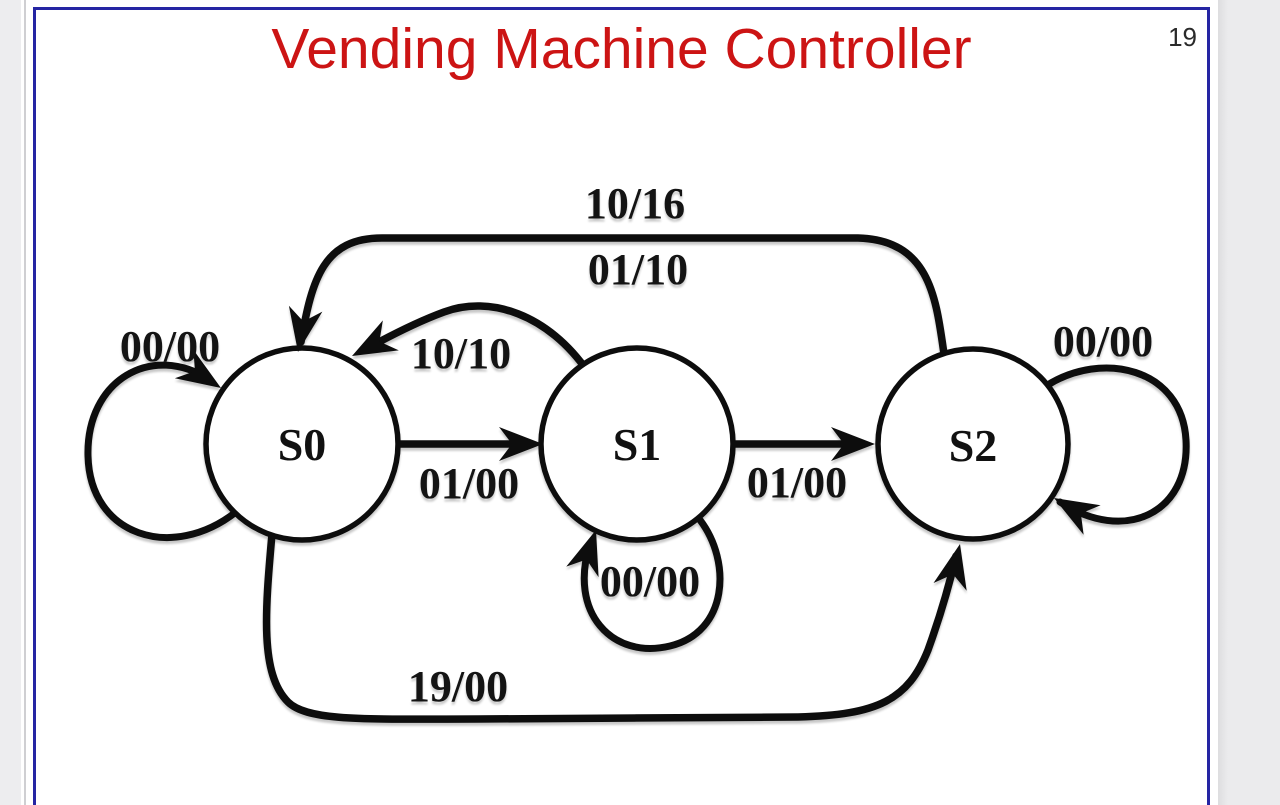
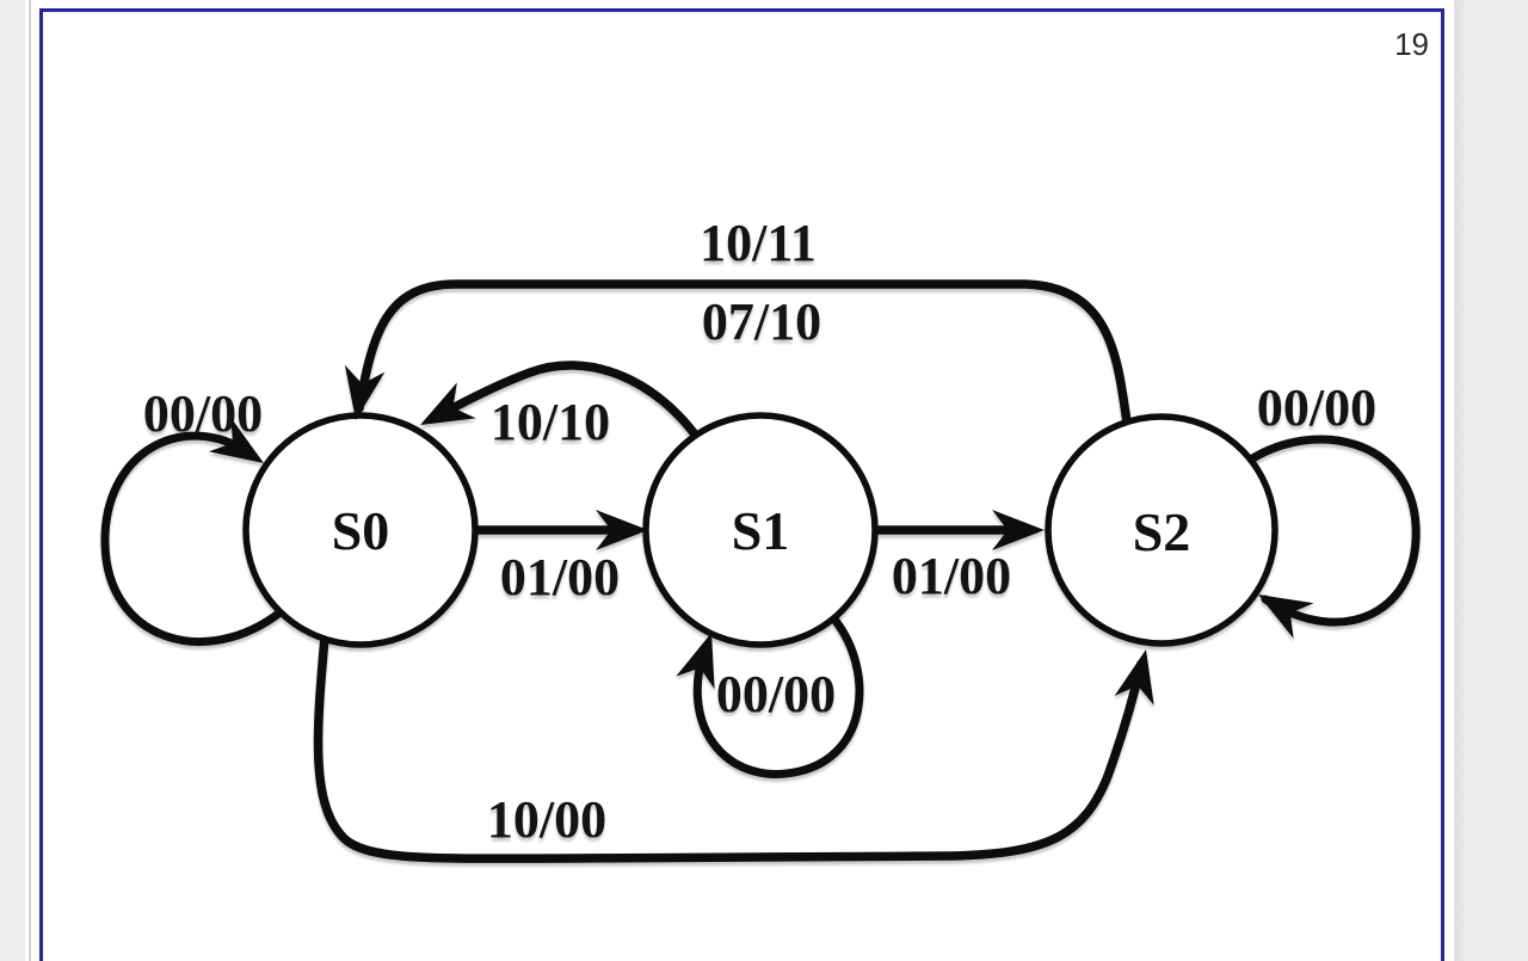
- Vending Machine Controller
  19
  S0
  S1
  S2
  00/00
  01/00
  10/10
  00/00
  01/00
- 10/16
+ 10/11
- 01/10
+ 07/10
  00/00
- 19/00
+ 10/00
